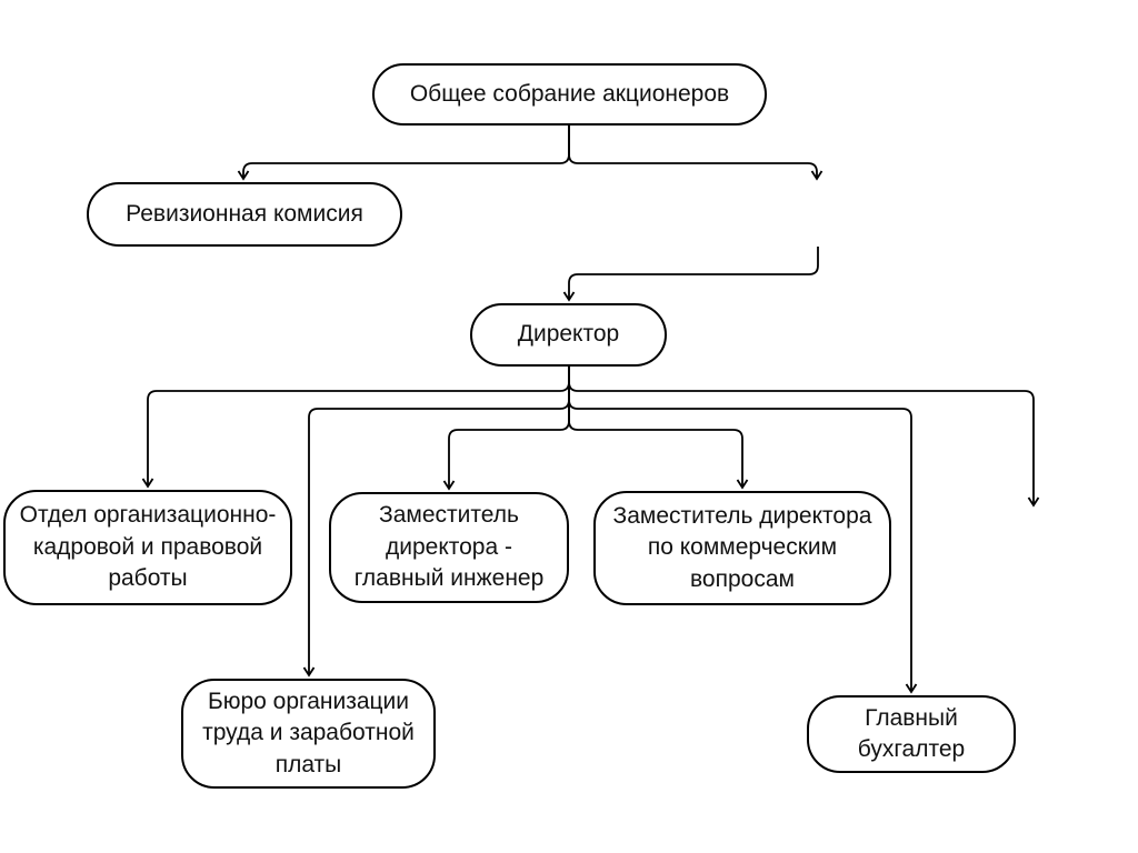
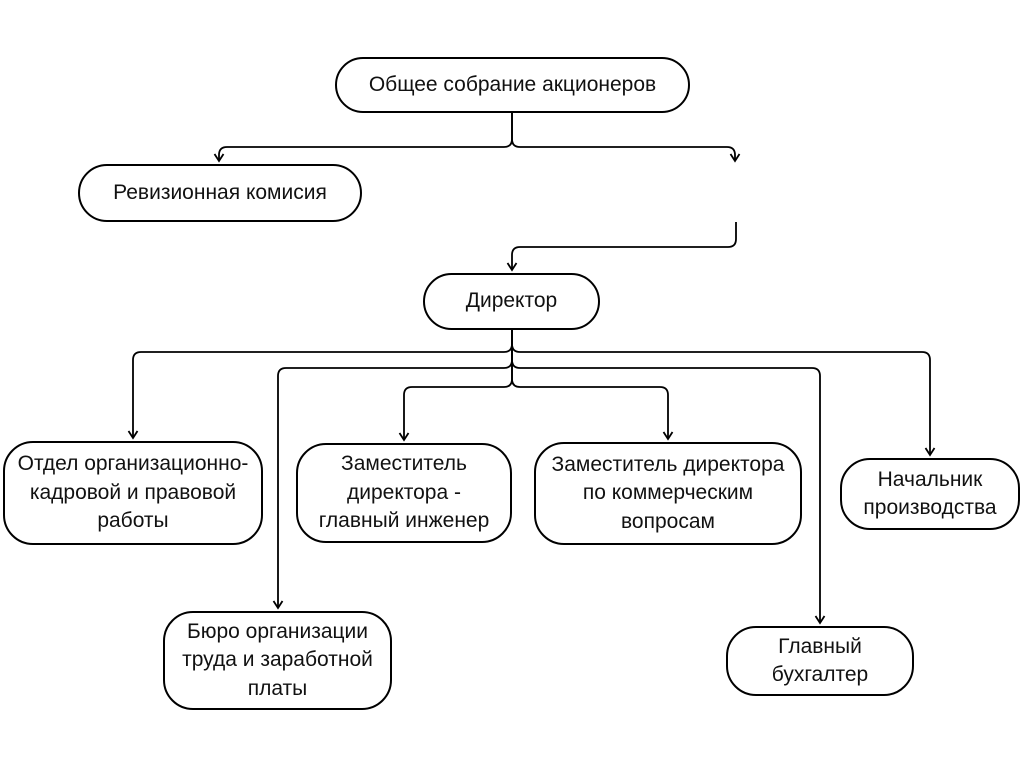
  Общее собрание акционеров
  Ревизионная комисия
  Директор
  Отдел организационно-
  кадровой и правовой
  работы
  Заместитель
  директора -
  главный инженер
  Заместитель директора
  по коммерческим
  вопросам
+ Начальник
+ производства
  Бюро организации
  труда и заработной
  платы
  Главный
  бухгалтер
